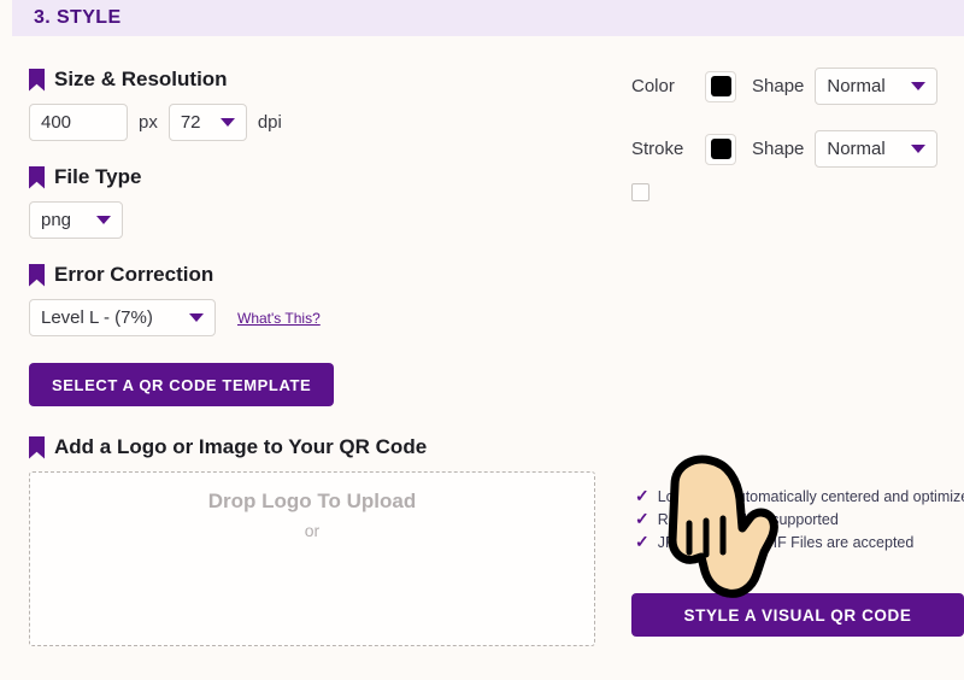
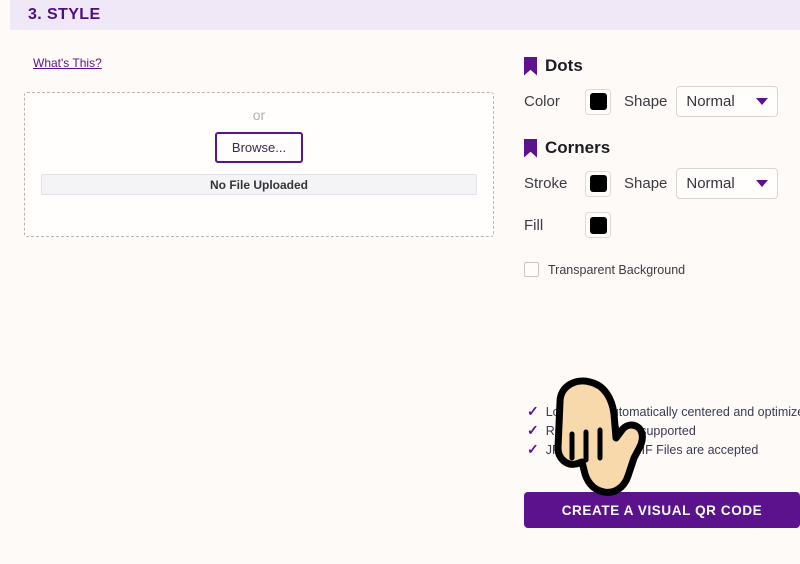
  3. STYLE
- Size & Resolution
- 400
- px
- 72
- dpi
- File Type
- png
- Error Correction
- Level L - (7%)
  What's This?
- SELECT A QR CODE TEMPLATE
- Add a Logo or Image to Your QR Code
- Drop Logo To Upload
  or
+ Browse...
+ No File Uploaded
+ Dots
  Color
  Shape
  Normal
+ Corners
  Stroke
  Shape
  Normal
+ Fill
+ Transparent Background
  ✓
  Ltomatically centered and optimiz
  ✓
  ✓
- STYLE A VISUAL QR CODE
+ CREATE A VISUAL QR CODE
